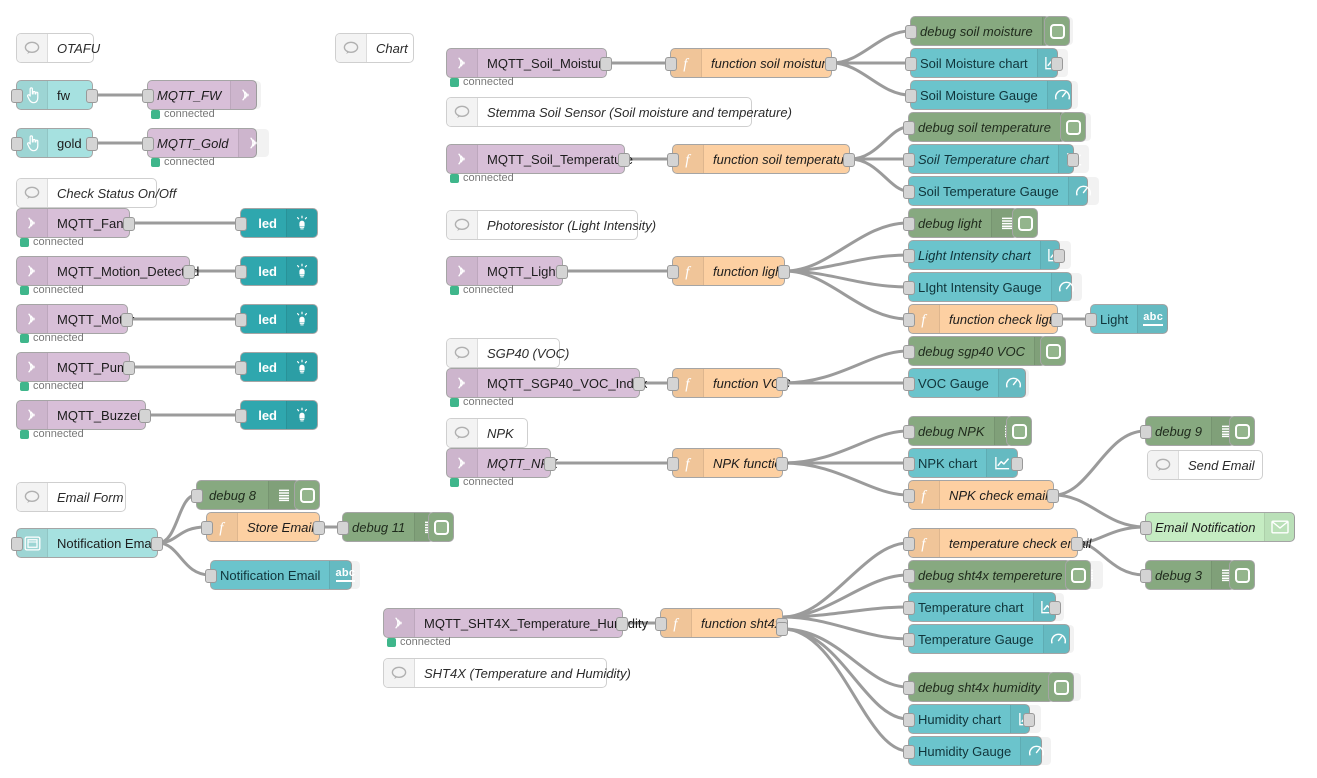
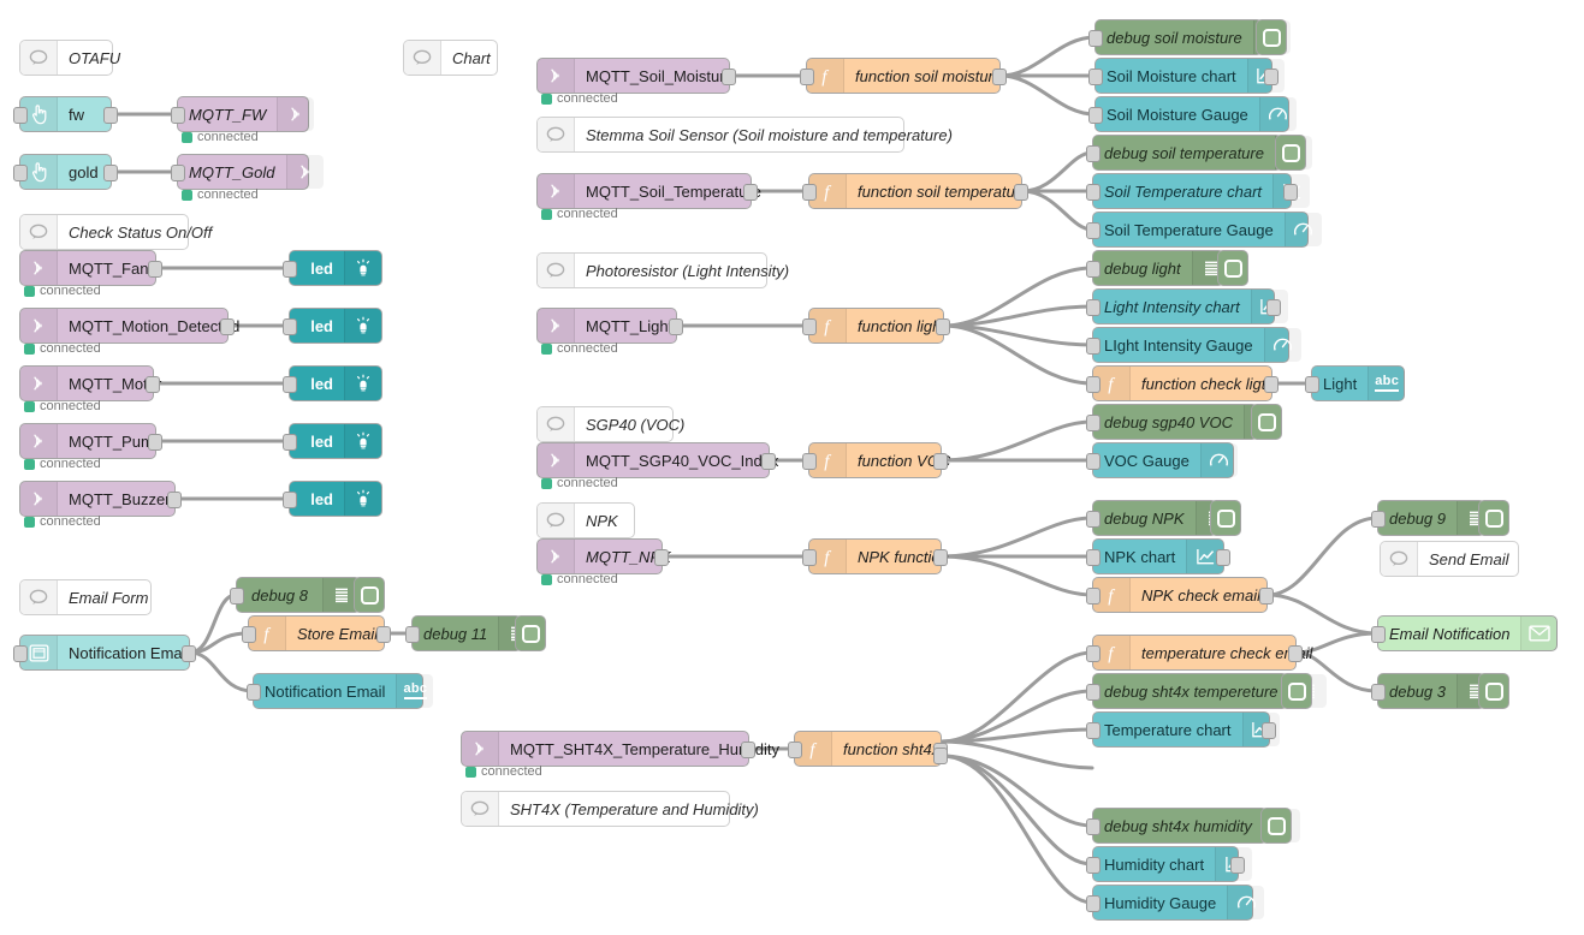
  OTAFU
  fw
  MQTT_FW
  connected
  gold
  MQTT_Gold
  connected
  Check Status On/Off
  MQTT_Fan
  connected
  led
  MQTT_Motion_Detecd
  connected
  led
  MQTT_Mo
  connected
  led
  MQTT_Pu
  connected
  led
  MQTT_Buzze
  connected
  led
  Email Form
  Notification Ema
  debug 8
  f
  Store Emai
  debug 11
  Notification Email
  abc
  Chart
  MQTT_Soil_Moistu
  connected
  f
  function soil moistur
  debug soil moisture
  Soil Moisture chart
  Soil Moisture Gauge
  Stemma Soil Sensor (Soil moisture and temperature)
  MQTT_Soil_Temperat
  connected
  f
  function soil temperatu
  debug soil temperature
  Soil Temperature chart
  Soil Temperature Gauge
  Photoresistor (Light Intensity)
  MQTT_Ligh
  connected
  f
  function lig
  debug light
  Light Intensity chart
  LIght Intensity Gauge
  f
  function check lig
  Light
  abc
  SGP40 (VOC)
  MQTT_SGP40_VOC_Ind
  connected
  f
  function V
  debug sgp40 VOC
  VOC Gauge
  NPK
  MQTT_N
  connected
  f
  NPK functi
  debug NPK
  NPK chart
  f
  NPK check emai
  debug 9
  Send Email
  Email Notification
  debug 3
  MQTT_SHT4X_Temperature_Hudity
  connected
  f
  function sht4
  SHT4X (Temperature and Humidity)
  f
  temperature check eil
  debug sht4x tempereture
  Temperature chart
- Temperature Gauge
  debug sht4x humidity
  Humidity chart
  Humidity Gauge
